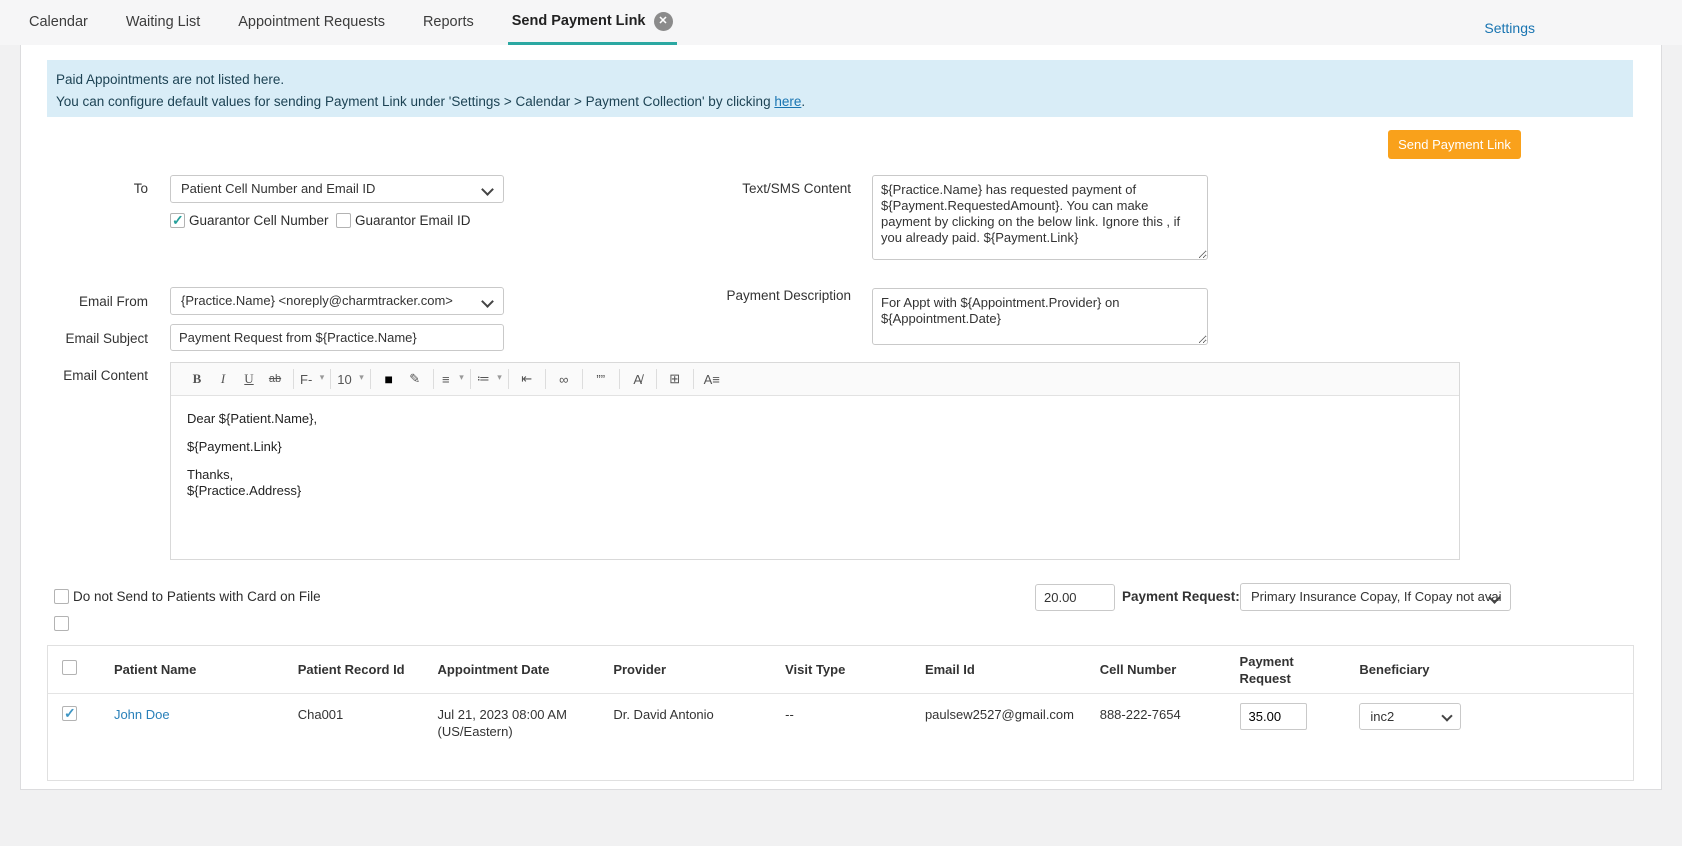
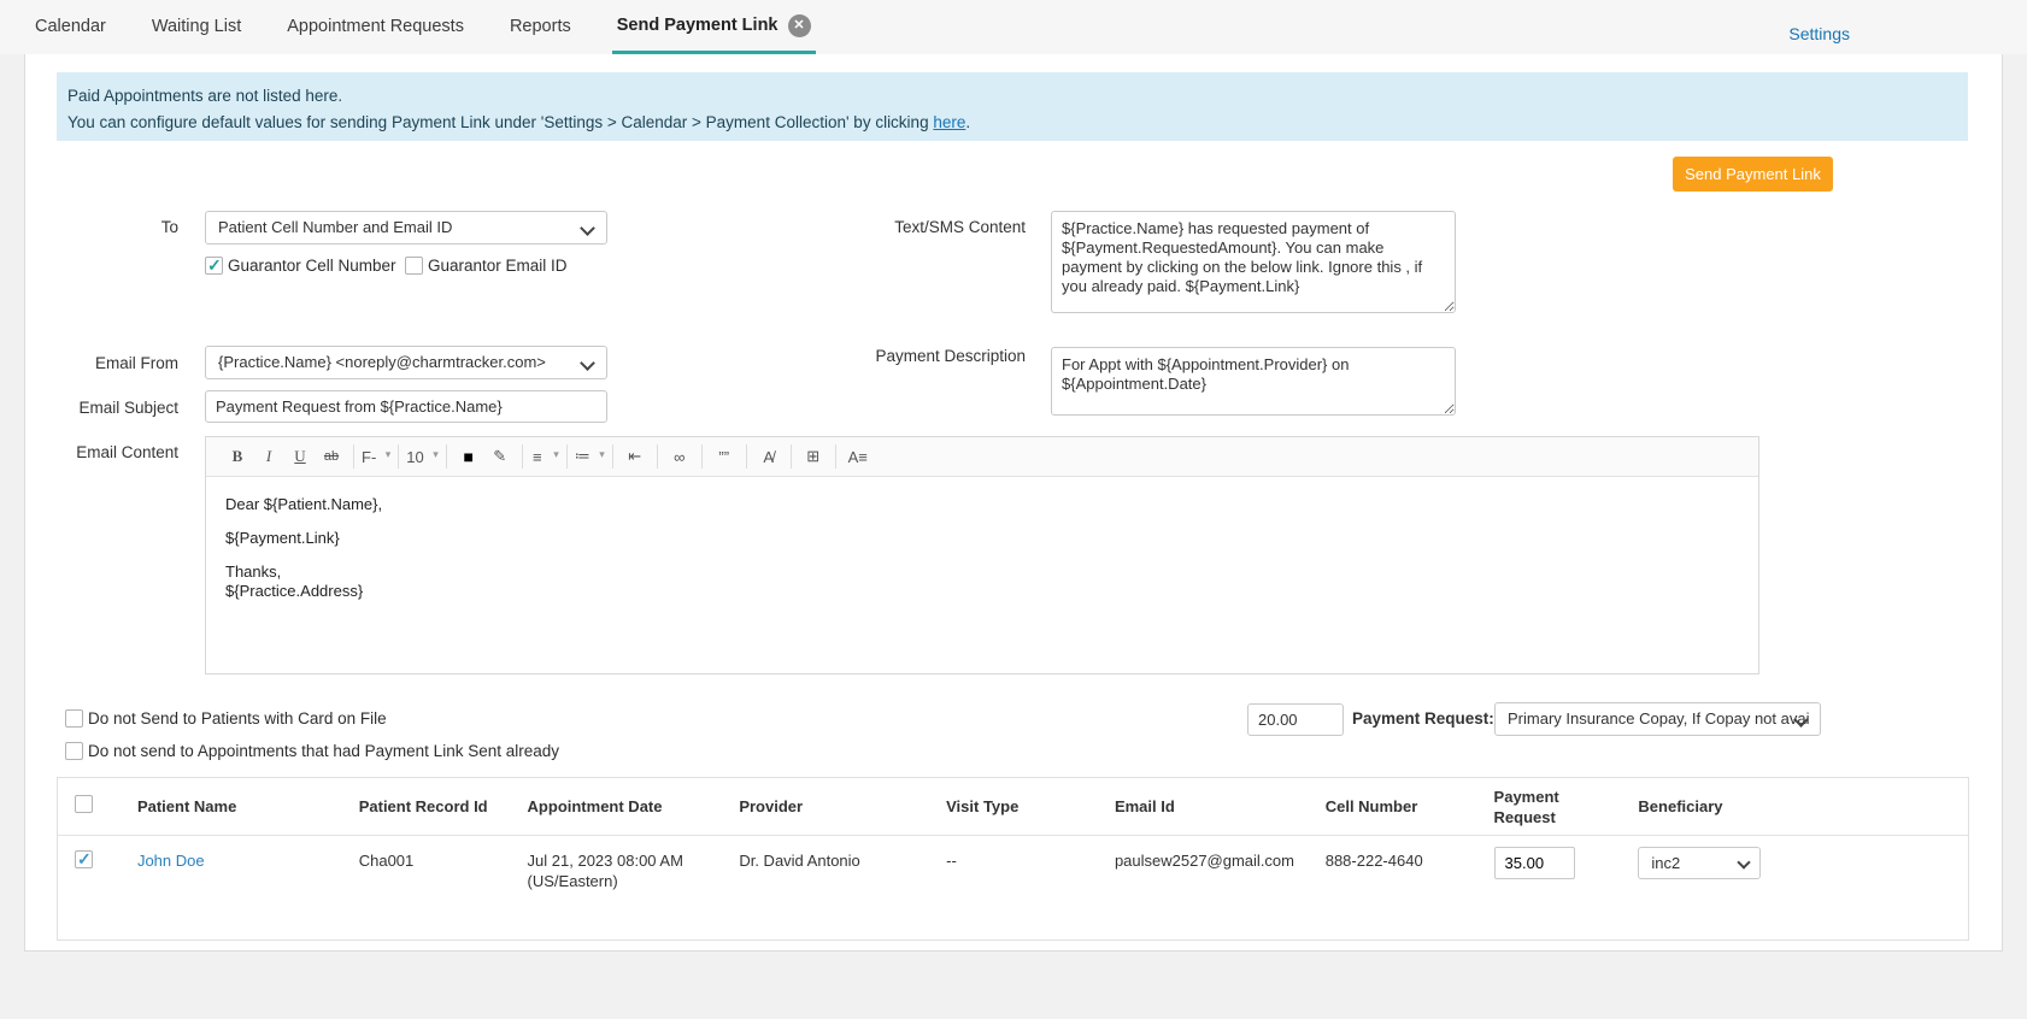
  Calendar
  Waiting List
  Appointment Requests
  Reports
  Send Payment Link
  Settings
  Paid Appointments are not listed here.
  You can configure default values for sending Payment Link under 'Settings > Calendar > Payment Collection' by clicking here.
  Send Payment Link
  To
  Patient Cell Number and Email ID
  Guarantor Cell Number
  Guarantor Email ID
  Text/SMS Content
  Email From
  {Practice.Name} <noreply@charmtracker.com>
  Email Subject
  Payment Request from ${Practice.Name}
  Payment Description
  Email Content
  B
  I
  U
  ab
  F-
  10
  ■
  ✎
  ≡
  ≔
  ⇤
  ∞
  ””
  A̸
  ⊞
  A≡
  Dear ${Patient.Name},
  ${Payment.Link}
  Thanks,
  ${Practice.Address}
  Do not Send to Patients with Card on File
+ Do not send to Appointments that had Payment Link Sent already
  20.00
  Payment Request:
  Primary Insurance Copay, If Copay not avai
  Patient Name
  Patient Record Id
  Appointment Date
  Provider
  Visit Type
  Email Id
  Cell Number
  Payment Request
  Beneficiary
  John Doe
  Cha001
  Jul 21, 2023 08:00 AM (US/Eastern)
  Dr. David Antonio
  --
  paulsew2527@gmail.com
- 888-222-7654
+ 888-222-4640
  35.00
  inc2
